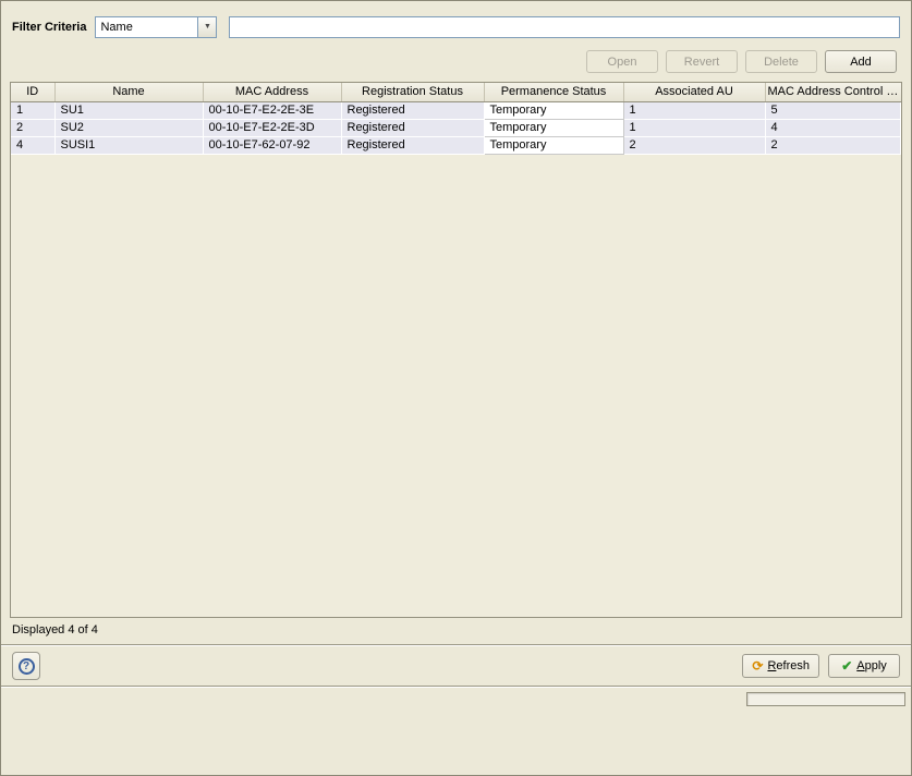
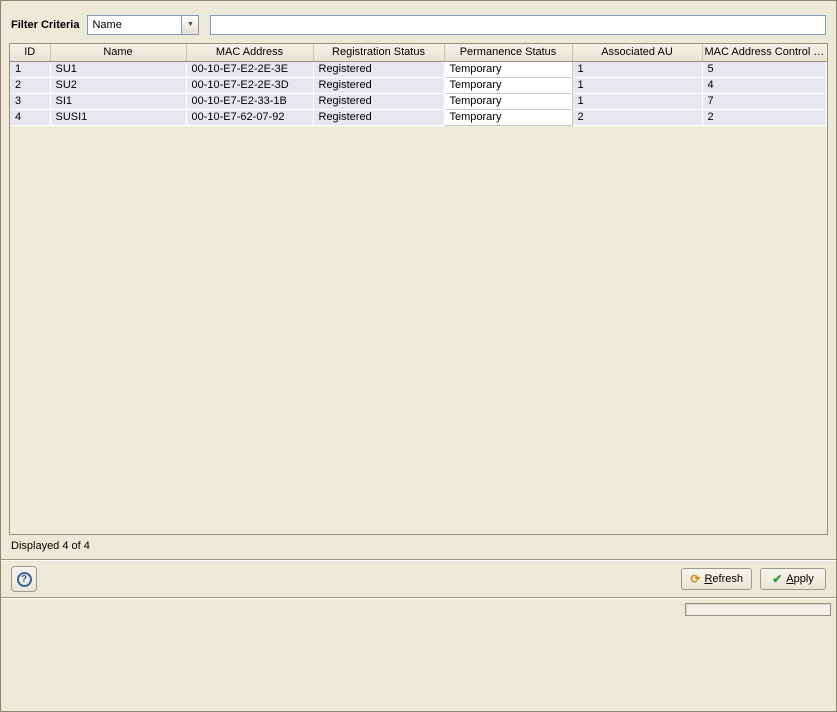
  Filter Criteria
  Name
- Open
- Revert
- Delete
- Add
  ID	Name	MAC Address	Registration Status	Permanence Status	Associated AU	MAC Address Control N..
  1	SU1	00-10-E7-E2-2E-3E	Registered	Temporary	1	5
  2	SU2	00-10-E7-E2-2E-3D	Registered	Temporary	1	4
+ 3	SI1	00-10-E7-E2-33-1B	Registered	Temporary	1	7
  4	SUSI1	00-10-E7-62-07-92	Registered	Temporary	2	2
  Displayed 4 of 4
  ?
  ⟳
  Refresh
  ✔
  Apply
